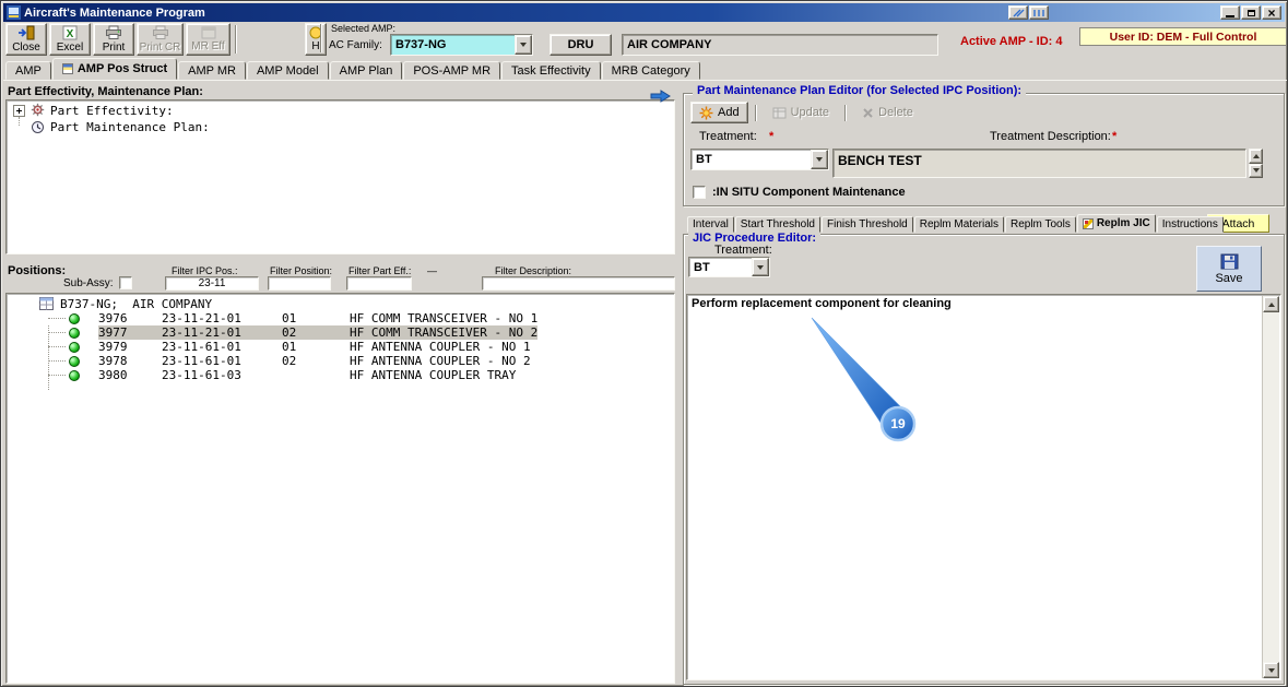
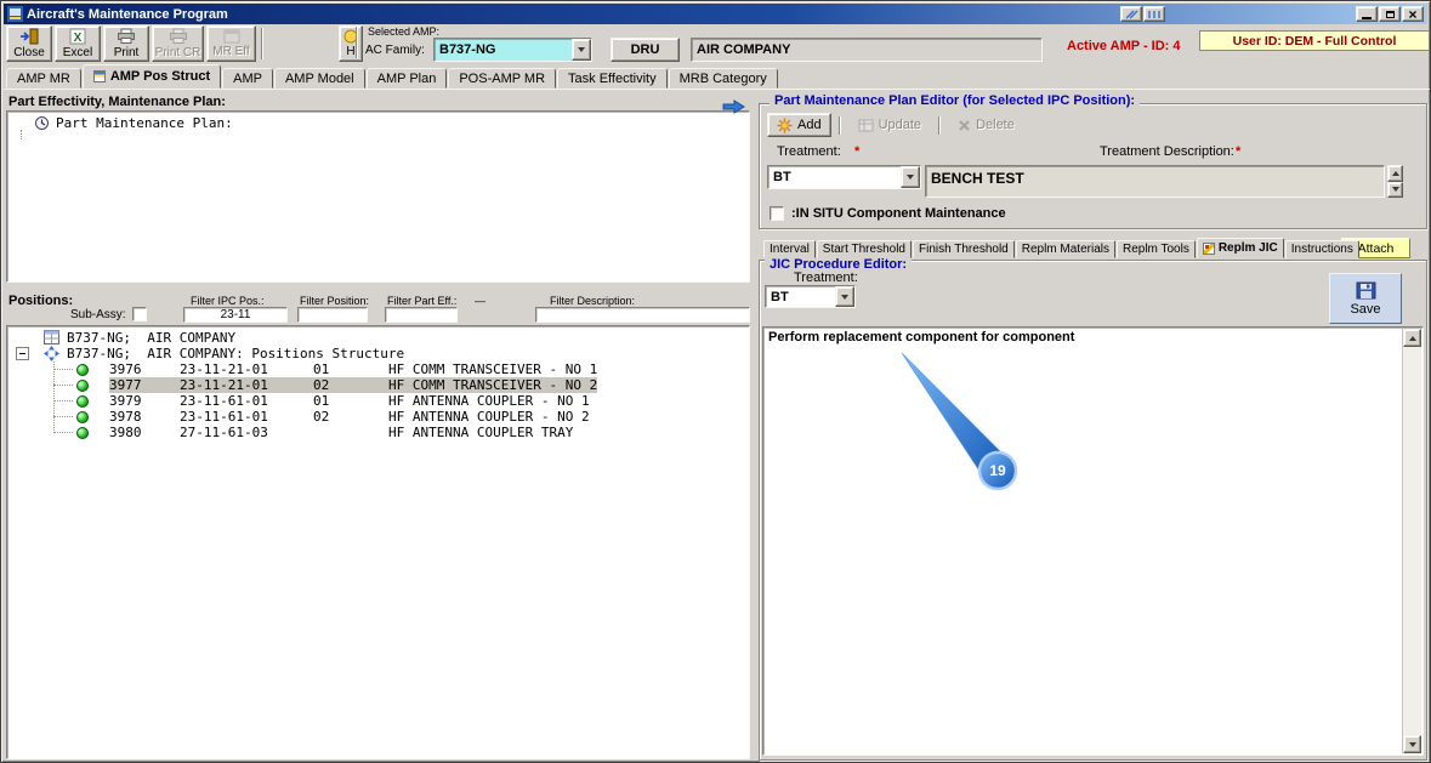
  Aircraft's Maintenance Program
  ×
  Close
  X
  Excel
  Print
  Print CR
  MR Eff
  H
  Selected AMP:
  AC Family:
  B737-NG
  DRU
  AIR COMPANY
  Active AMP - ID: 4
  User ID: DEM - Full Control
- AMP
+ AMP MR
  AMP Pos Struct
- AMP MR
+ AMP
  AMP Model
  AMP Plan
  POS-AMP MR
  Task Effectivity
  MRB Category
  Part Effectivity, Maintenance Plan:
- Part Effectivity:
  Part Maintenance Plan:
  Positions:
  Sub-Assy:
  Filter IPC Pos.:
  Filter Position:
  Filter Part Eff.:
  —
  Filter Description:
  23-11
  B737-NG; AIR COMPANY
+ B737-NG; AIR COMPANY: Positions Structure
  3976
  23-11-21-01
  01
  HF COMM TRANSCEIVER - NO 1
  3977
  23-11-21-01
  02
  HF COMM TRANSCEIVER - NO 2
  3979
  23-11-61-01
  01
  HF ANTENNA COUPLER - NO 1
  3978
  23-11-61-01
  02
  HF ANTENNA COUPLER - NO 2
  3980
- 23-11-61-03
+ 27-11-61-03
  HF ANTENNA COUPLER TRAY
  Part Maintenance Plan Editor (for Selected IPC Position):
  Add
  Update
  Delete
  Treatment:
  *
  Treatment Description:
  *
  BT
  BENCH TEST
  :IN SITU Component Maintenance
  Interval
  Start Threshold
  Finish Threshold
  Replm Materials
  Replm Tools
  Replm JIC
  Instructions
  Attach
  JIC Procedure Editor:
  Treatment:
  BT
  Save
- Perform replacement component for cleaning
+ Perform replacement component for component
  19
